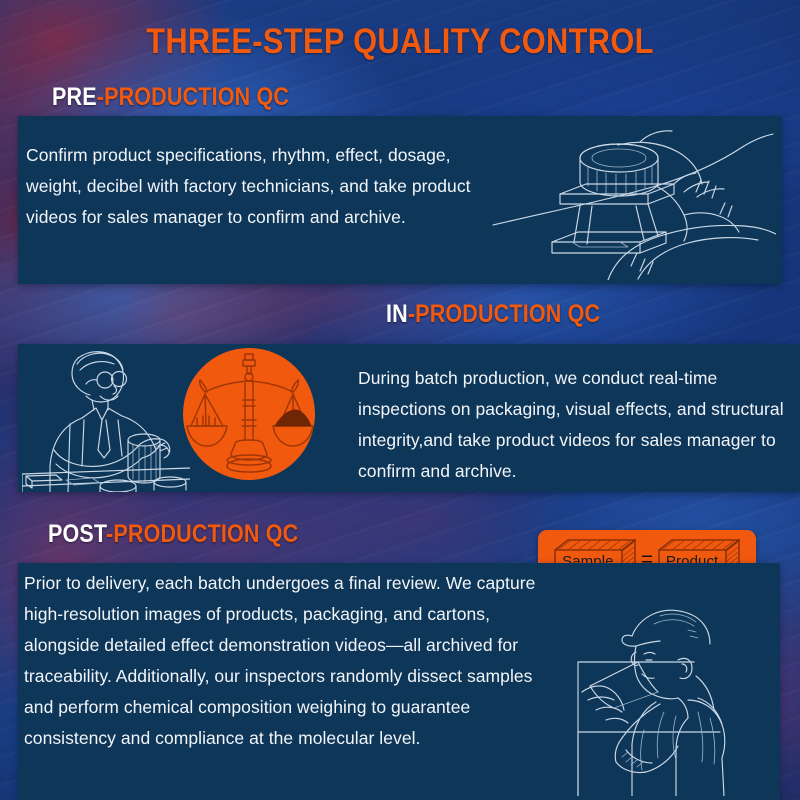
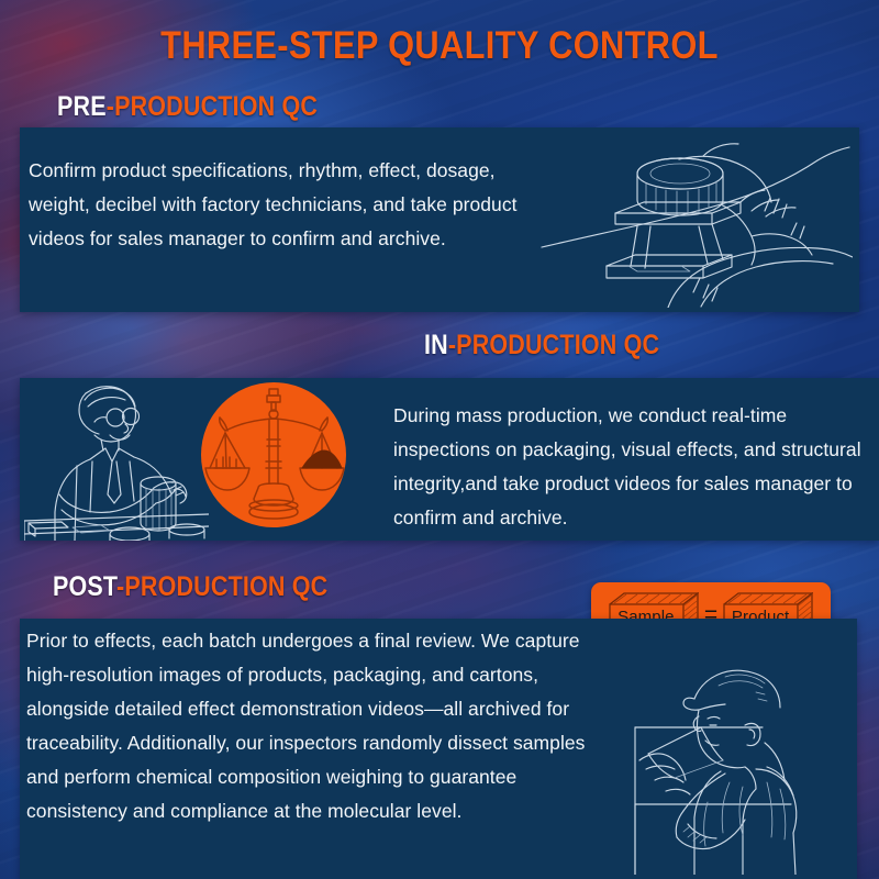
  THREE-STEP QUALITY CONTROL
  PRE-PRODUCTION QC
  Confirm product specifications, rhythm, effect, dosage, weight, decibel with factory technicians, and take product videos for sales manager to confirm and archive.
  IN-PRODUCTION QC
- During batch production, we conduct real-time inspections on packaging, visual effects, and structural integrity,and take product videos for sales manager to confirm and archive.
+ During mass production, we conduct real-time inspections on packaging, visual effects, and structural integrity,and take product videos for sales manager to confirm and archive.
  POST-PRODUCTION QC
  Sample
  =
  Product
- Prior to delivery, each batch undergoes a final review. We capture high-resolution images of products, packaging, and cartons, alongside detailed effect demonstration videos—all archived for traceability. Additionally, our inspectors randomly dissect samples and perform chemical composition weighing to guarantee consistency and compliance at the molecular level.
+ Prior to effects, each batch undergoes a final review. We capture high-resolution images of products, packaging, and cartons, alongside detailed effect demonstration videos—all archived for traceability. Additionally, our inspectors randomly dissect samples and perform chemical composition weighing to guarantee consistency and compliance at the molecular level.
